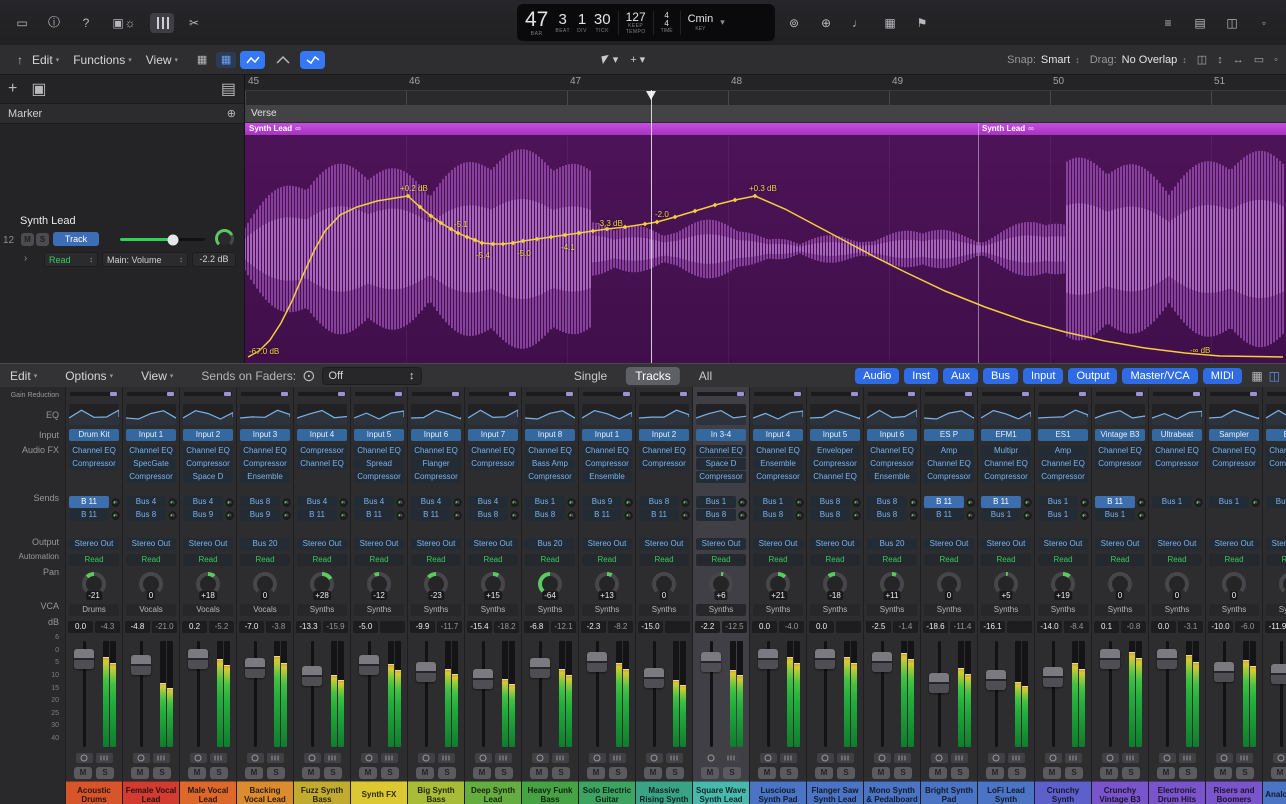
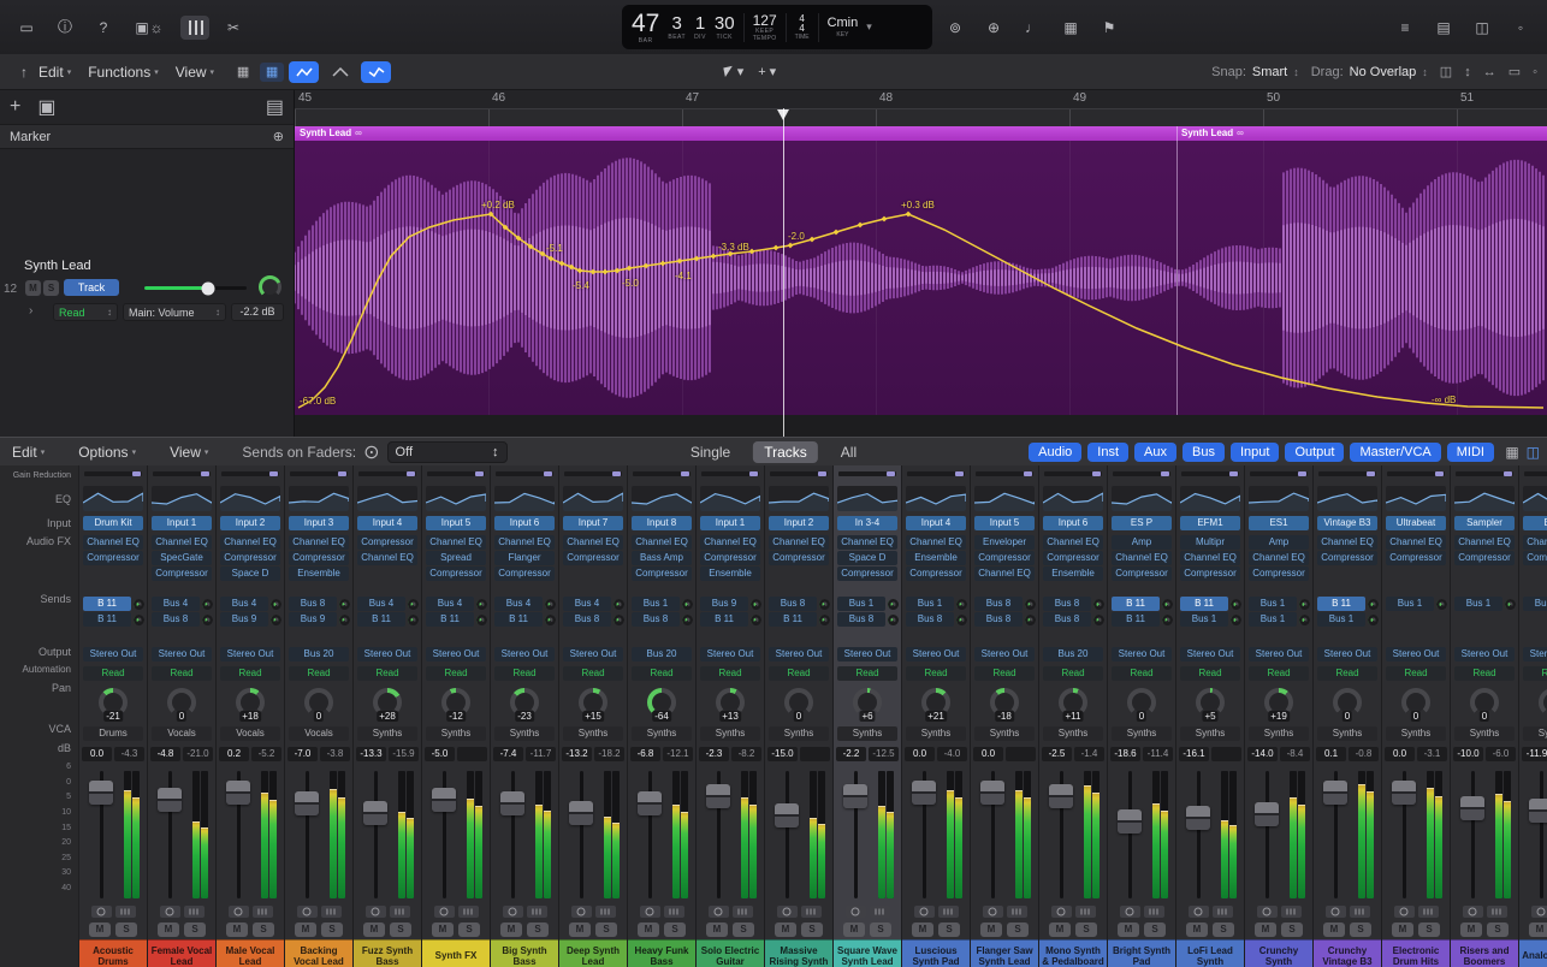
  ▭
  ⓘ
  ?
  ▣
  ☼
  ✂
  47
  3
  1
  30
  127
  4
  4
  Cmin
  ▾
  ⊚
  ⊕
  ♩
  ▦
  ⚑
  ≡
  ▤
  ◫
  ◦
  ↑
  Edit
  Functions
  View
  ▦
  ▦
  ▾
  +
  ▾
  Snap:
  Smart
  ↕
  Drag:
  No Overlap
  ↕
  ◫
  ↕
  ↔
  ▭
  ◦
  +
  ▣
  ▤
  Marker
  ⊕
  Synth Lead
  12
  M
  S
  Track
  ›
  Read
  ↕
  Main: Volume
  ↕
  -2.2 dB
  45
  46
  47
  48
  49
  50
  51
- Verse
  Synth Lead
  ∞
  Synth Lead
  ∞
  -67.0 dB
  +0.2 dB
  -5.1
  -5.4
  -5.0
  -4.1
  -3.3 dB
  -2.0
  +0.3 dB
  -∞ dB
  Edit
  Options
  View
  Sends on Faders:
  ⊙
  Off
  ↕
  Single
  Tracks
  All
  Audio
  Inst
  Aux
  Bus
  Input
  Output
  Master/VCA
  MIDI
  ▦
  ◫
  EQ
  Input
  Audio FX
  Sends
  Output
  Automation
  Pan
  VCA
  dB
  Drum Kit
  Channel EQ
  Compressor
  B 11
  B 11
  Stereo Out
  Read
  -21
  Drums
  0.0
  -4.3
  M
  S
  Acoustic Drums
  Input 1
  Channel EQ
  SpecGate
  Compressor
  Bus 4
  Bus 8
  Stereo Out
  Read
  0
  Vocals
  -4.8
  -21.0
  M
  S
  Female Vocal Lead
  Input 2
  Channel EQ
  Compressor
  Space D
  Bus 4
  Bus 9
  Stereo Out
  Read
  +18
  Vocals
  0.2
  -5.2
  M
  S
  Male Vocal Lead
  Input 3
  Channel EQ
  Compressor
  Ensemble
  Bus 8
  Bus 9
  Bus 20
  Read
  0
  Vocals
  -7.0
  -3.8
  M
  S
  Backing Vocal Lead
  Input 4
  Compressor
  Channel EQ
  Bus 4
  B 11
  Stereo Out
  Read
  +28
  Synths
  -13.3
  -15.9
  M
  S
  Fuzz Synth Bass
  Input 5
  Channel EQ
  Spread
  Compressor
  Bus 4
  B 11
  Stereo Out
  Read
  -12
  Synths
  -5.0
  M
  S
  Synth FX
  Input 6
  Channel EQ
  Flanger
  Compressor
  Bus 4
  B 11
  Stereo Out
  Read
  -23
  Synths
- -9.9
+ -7.4
  -11.7
  M
  S
  Big Synth Bass
  Input 7
  Channel EQ
  Compressor
  Bus 4
  Bus 8
  Stereo Out
  Read
  +15
  Synths
- -15.4
+ -13.2
  -18.2
  M
  S
  Deep Synth Lead
  Input 8
  Channel EQ
  Bass Amp
  Compressor
  Bus 1
  Bus 8
  Bus 20
  Read
  -64
  Synths
  -6.8
  -12.1
  M
  S
  Heavy Funk Bass
  Input 1
  Channel EQ
  Compressor
  Ensemble
  Bus 9
  B 11
  Stereo Out
  Read
  +13
  Synths
  -2.3
  -8.2
  M
  S
  Solo Electric Guitar
  Input 2
  Channel EQ
  Compressor
  Bus 8
  B 11
  Stereo Out
  Read
  0
  Synths
  -15.0
  M
  S
  Massive Rising Synth
  In 3-4
  Channel EQ
  Space D
  Compressor
  Bus 1
  Bus 8
  Stereo Out
  Read
  +6
  Synths
  -2.2
  -12.5
  M
  S
  Square Wave Synth Lead
  Input 4
  Channel EQ
  Ensemble
  Compressor
  Bus 1
  Bus 8
  Stereo Out
  Read
  +21
  Synths
  0.0
  -4.0
  M
  S
  Luscious Synth Pad
  Input 5
  Enveloper
  Compressor
  Channel EQ
  Bus 8
  Bus 8
  Stereo Out
  Read
  -18
  Synths
  0.0
  M
  S
  Flanger Saw Synth Lead
  Input 6
  Channel EQ
  Compressor
  Ensemble
  Bus 8
  Bus 8
  Bus 20
  Read
  +11
  Synths
  -2.5
  -1.4
  M
  S
  Mono Synth & Pedalboard
  ES P
  Amp
  Channel EQ
  Compressor
  B 11
  B 11
  Stereo Out
  Read
  0
  Synths
  -18.6
  -11.4
  M
  S
  Bright Synth Pad
  EFM1
  Multipr
  Channel EQ
  Compressor
  B 11
  Bus 1
  Stereo Out
  Read
  +5
  Synths
  -16.1
  M
  S
  LoFi Lead Synth
  ES1
  Amp
  Channel EQ
  Compressor
  Bus 1
  Bus 1
  Stereo Out
  Read
  +19
  Synths
  -14.0
  -8.4
  M
  S
  Crunchy Synth
  Vintage B3
  Channel EQ
  Compressor
  B 11
  Bus 1
  Stereo Out
  Read
  0
  Synths
  0.1
  -0.8
  M
  S
  Crunchy Vintage B3
  Ultrabeat
  Channel EQ
  Compressor
  Bus 1
  Stereo Out
  Read
  0
  Synths
  0.0
  -3.1
  M
  S
  Electronic Drum Hits
  Sampler
  Channel EQ
  Compressor
  Bus 1
  Stereo Out
  Read
  0
  Synths
  -10.0
  -6.0
  M
  S
  Risers and Boomers
  -11.9
  M
